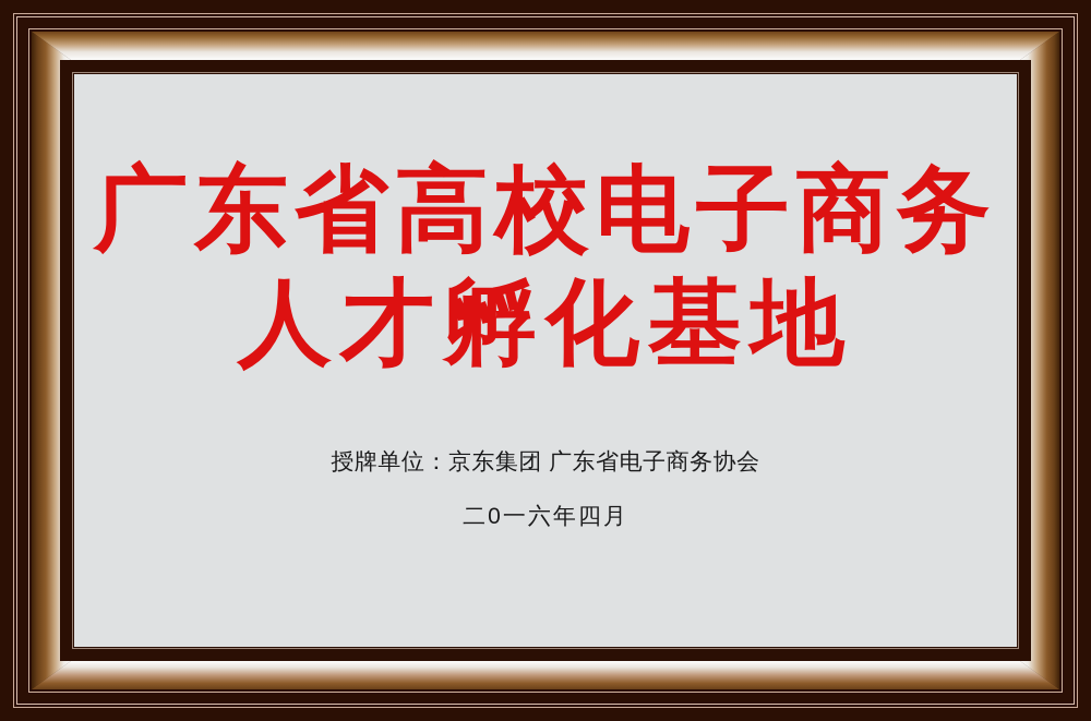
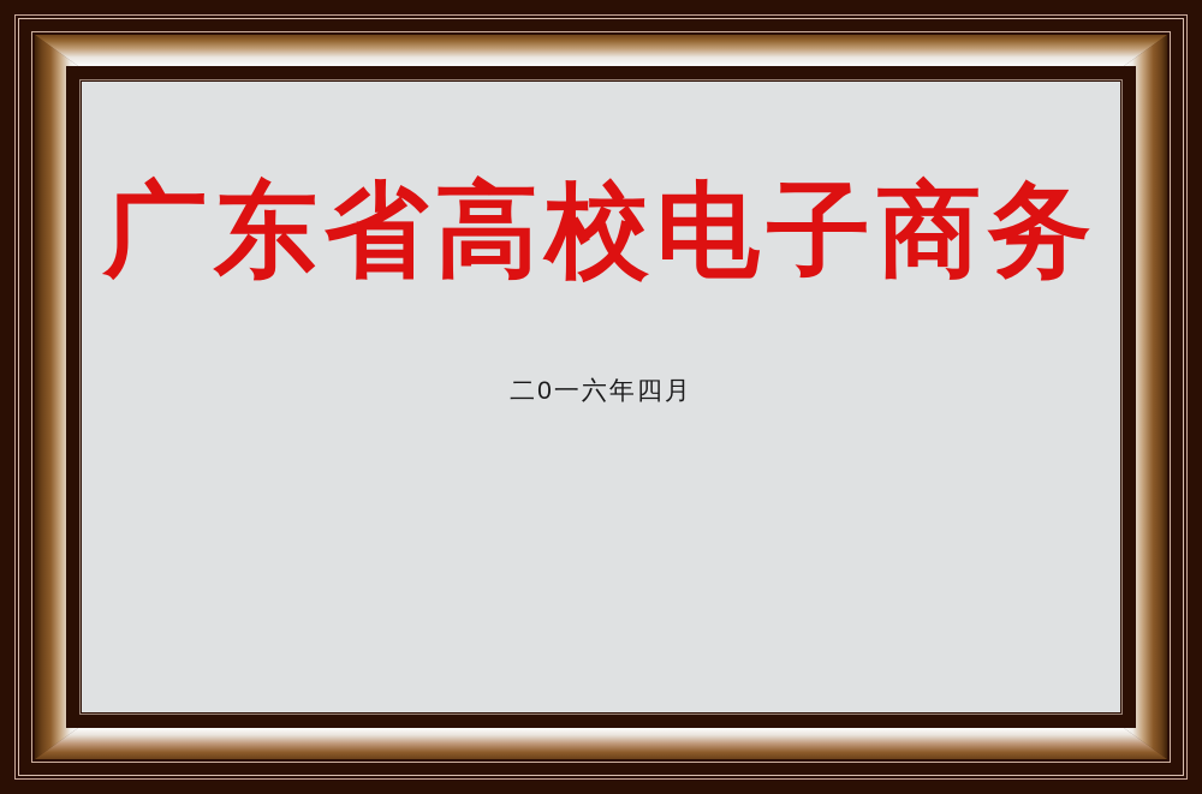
  广东省高校电子商务
- 人才孵化基地
- 授牌单位：京东集团 广东省电子商务协会
  二0一六年四月
